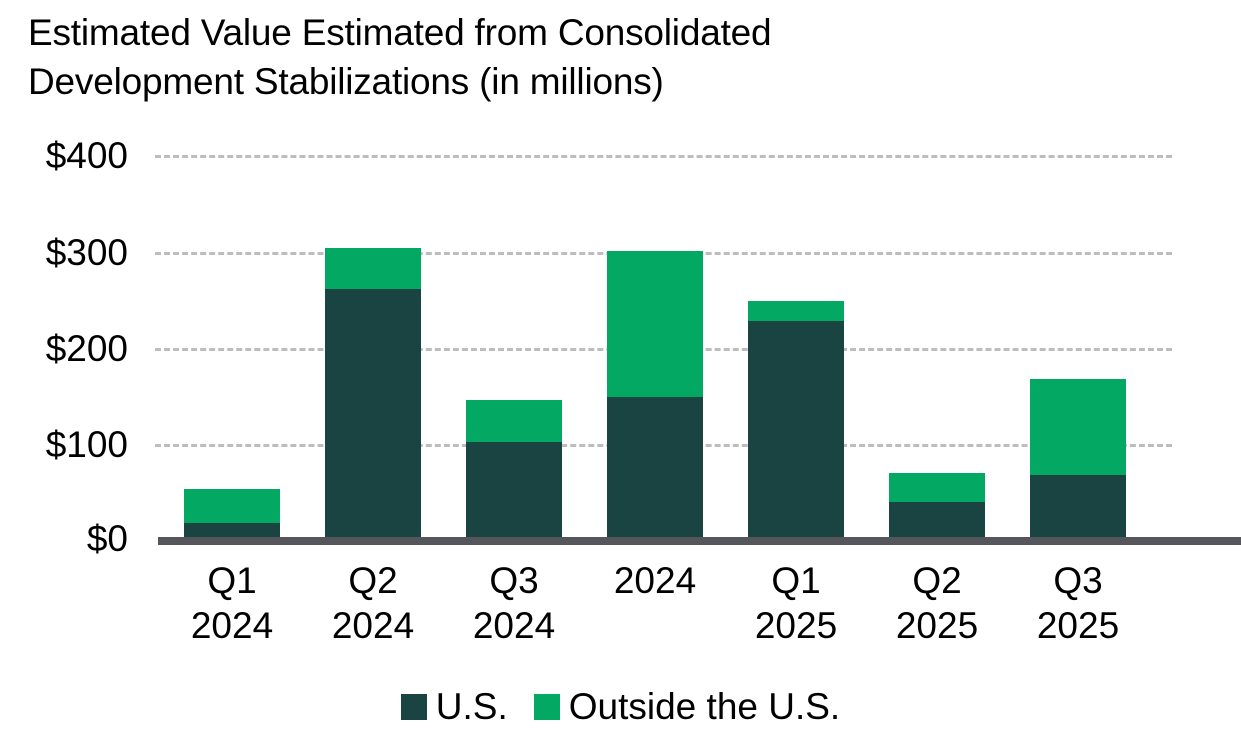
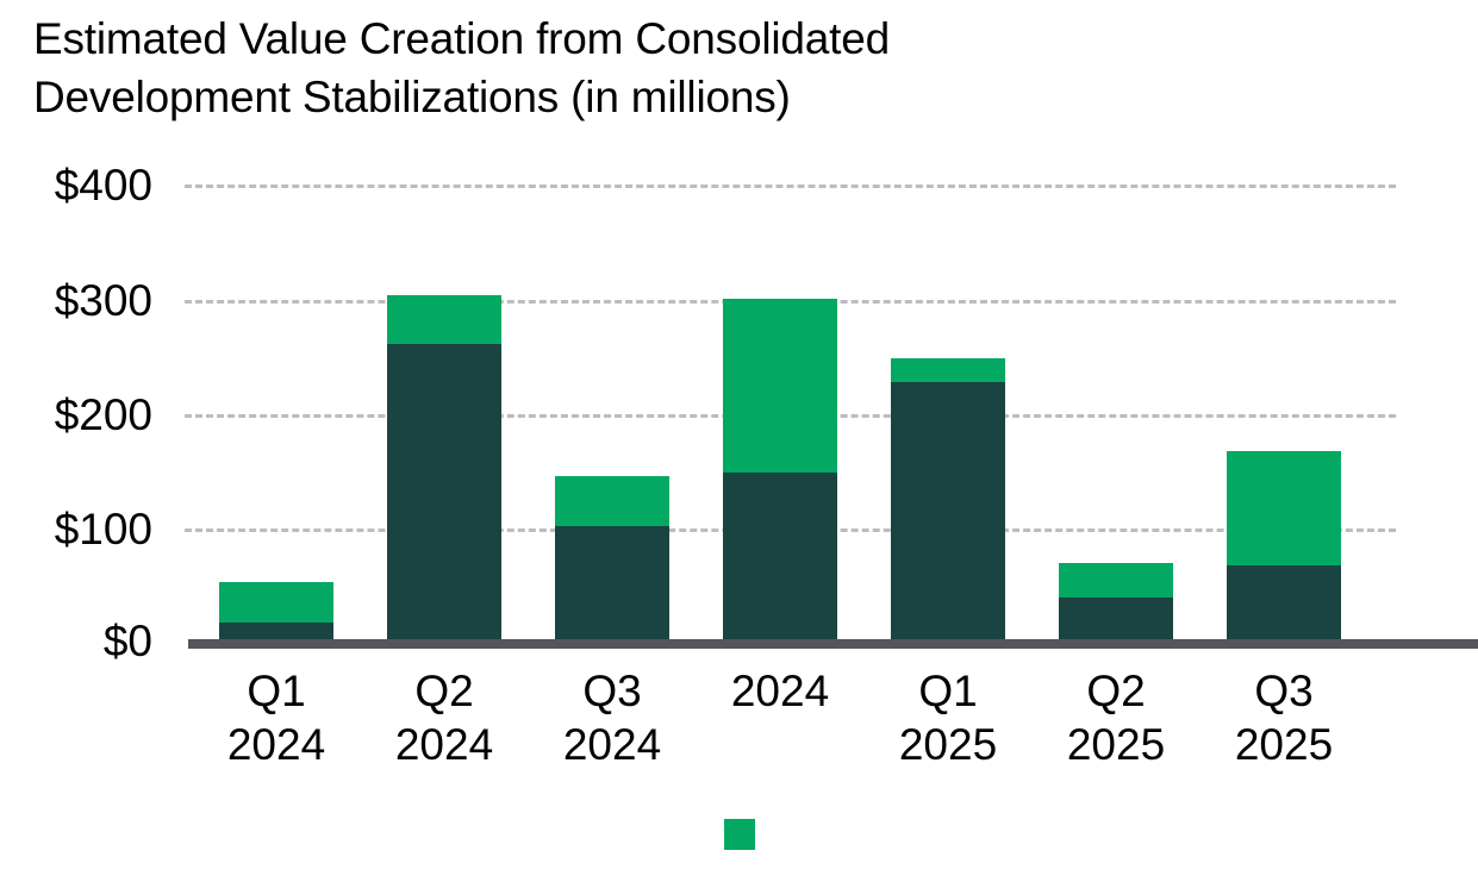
- Estimated Value Estimated from Consolidated
+ Estimated Value Creation from Consolidated
  Development Stabilizations (in millions)
  $400
  $300
  $200
  $100
  $0
  Q1
  2024
  Q2
  2024
  Q3
  2024
  2024
  Q1
  2025
  Q2
  2025
  Q3
  2025
- U.S.
- Outside the U.S.
